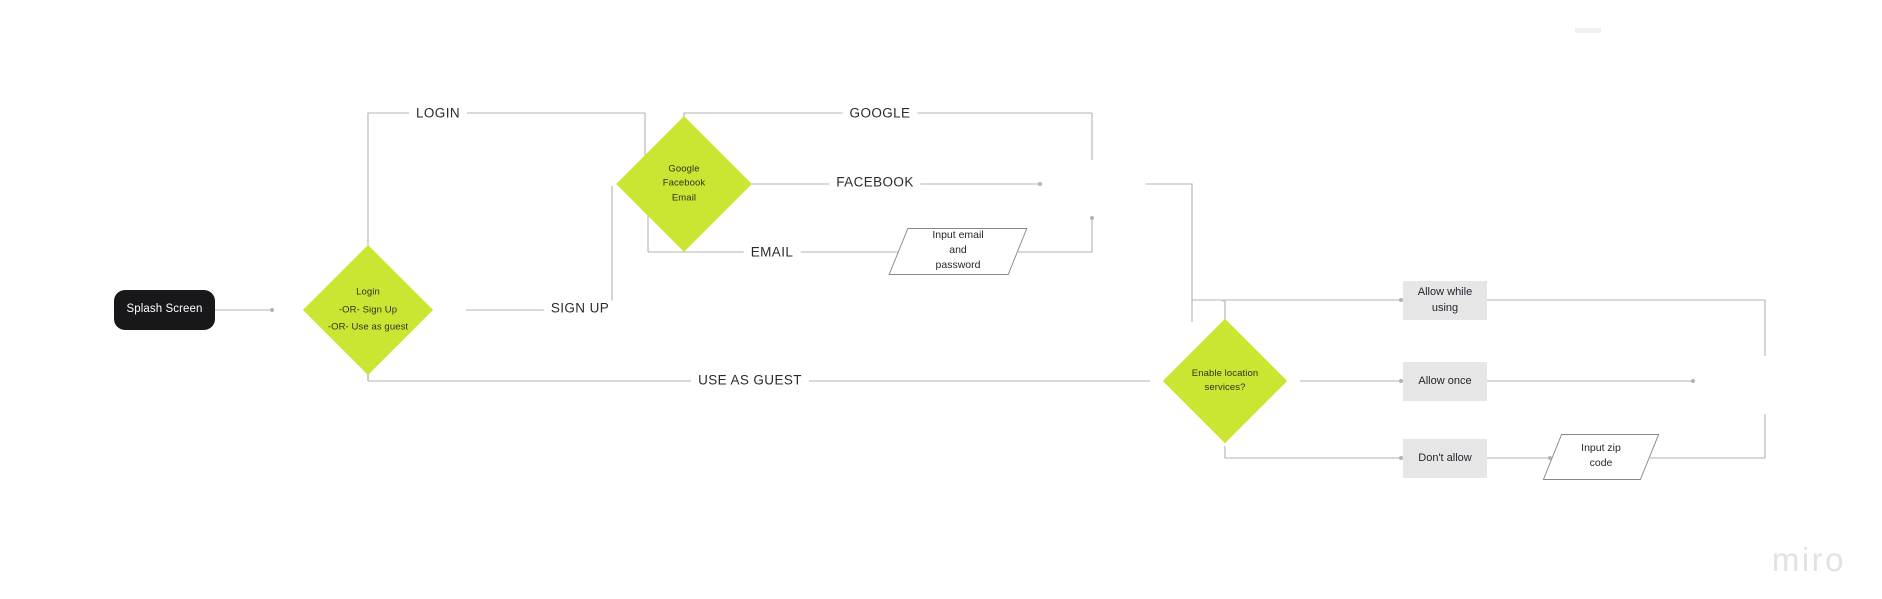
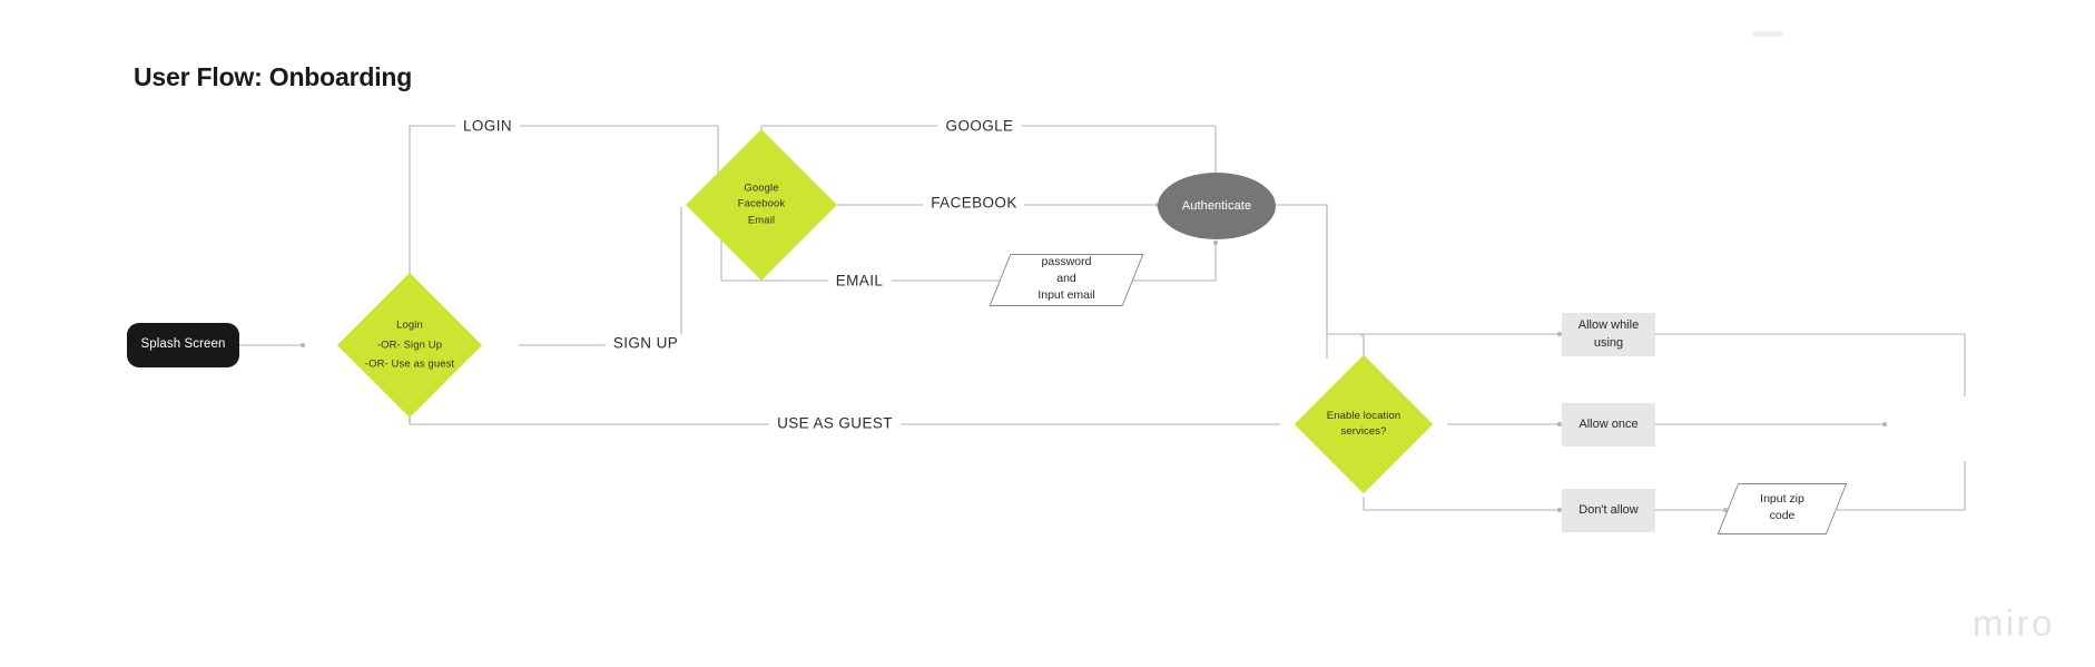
+ User Flow: Onboarding
  LOGIN
  SIGN UP
  USE AS GUEST
  GOOGLE
  FACEBOOK
  EMAIL
  Splash Screen
  Login
  -OR- Sign Up
  -OR- Use as guest
  Google
  Facebook
  Email
+ Authenticate
- Input email
+ password
  and
- password
+ Input email
  Enable location
  services?
  Allow while
  using
  Allow once
  Don't allow
  Input zip
  code
  miro
